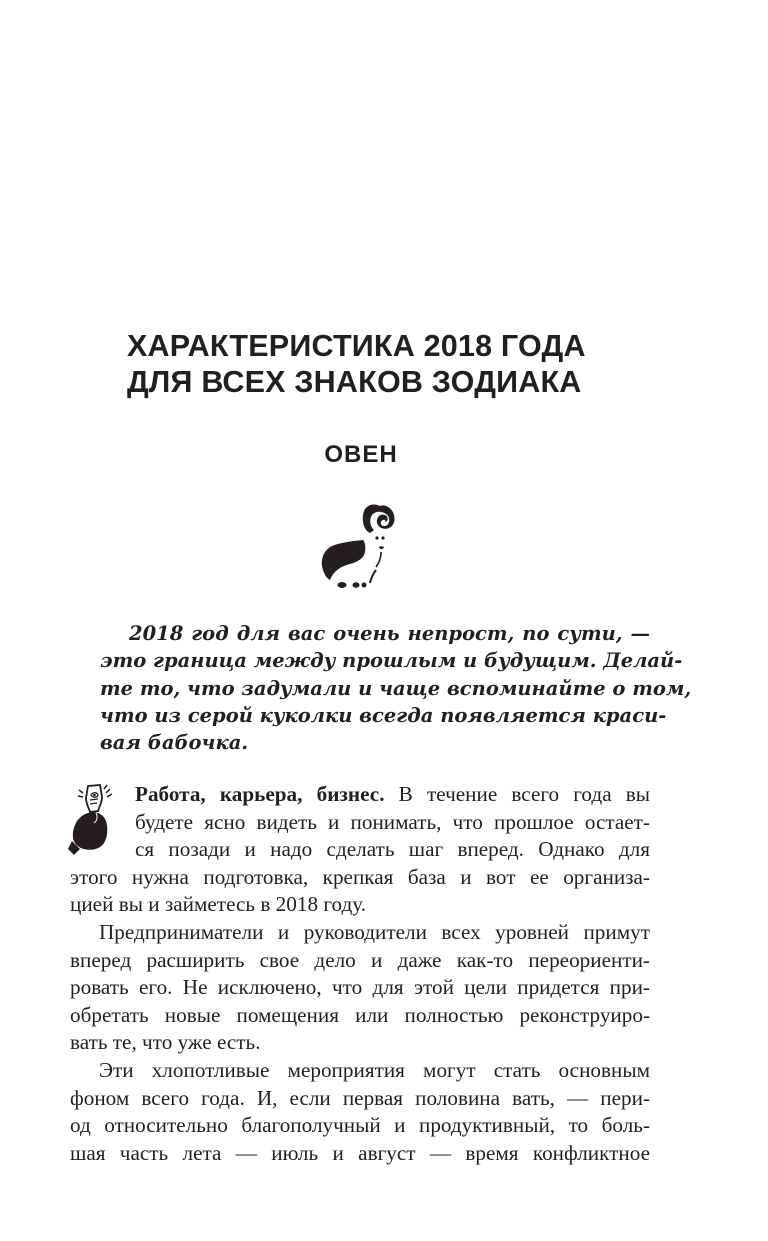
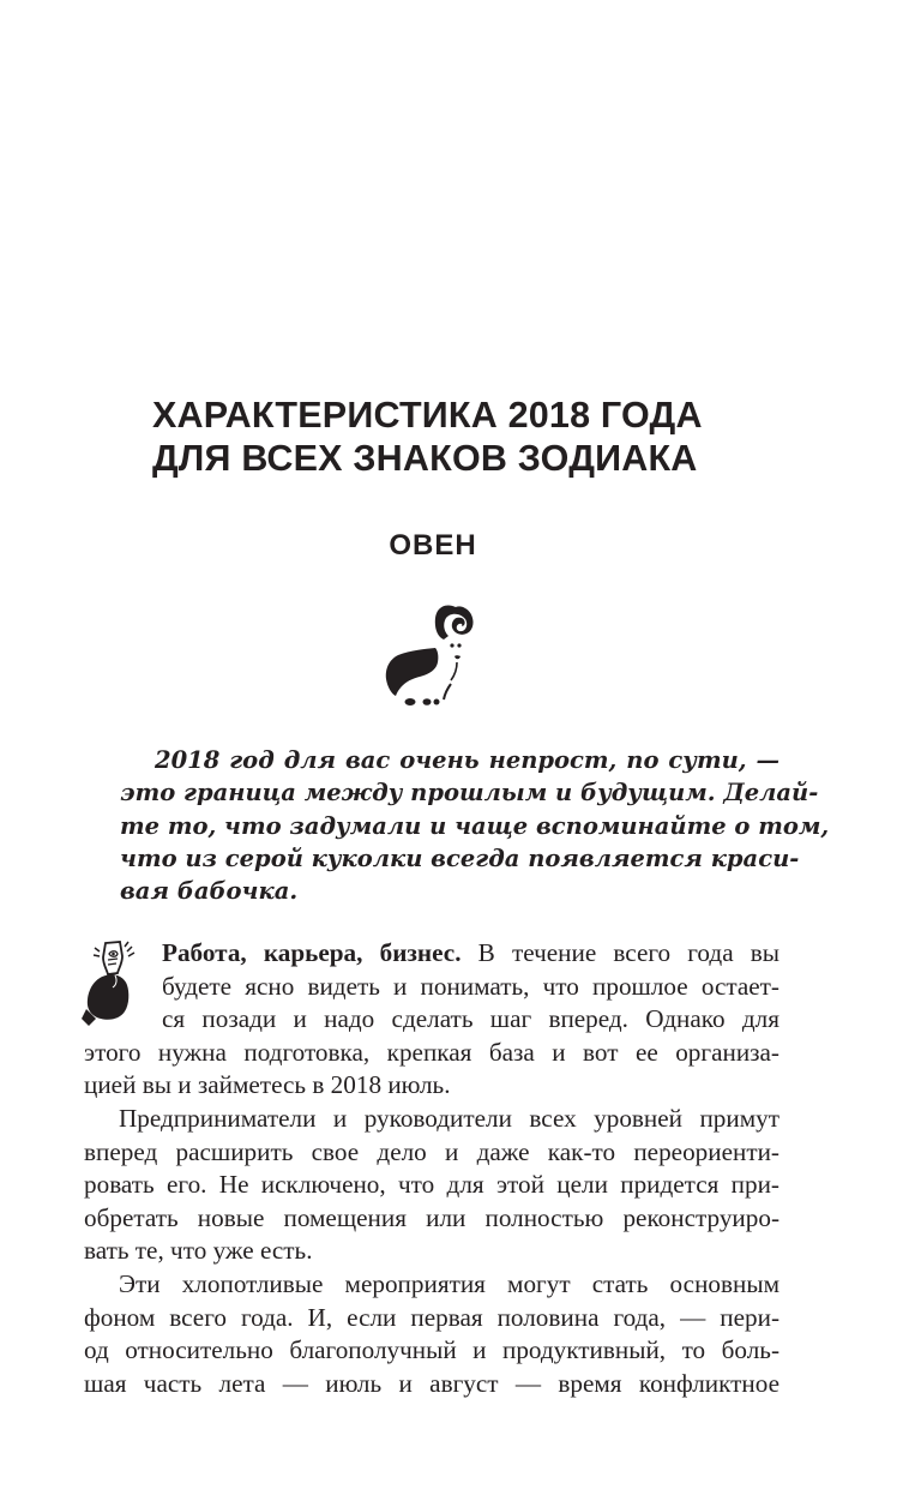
  ХАРАКТЕРИСТИКА 2018 ГОДА
  ДЛЯ ВСЕХ ЗНАКОВ ЗОДИАКА
  ОВЕН
  2018 год для вас очень непрост, по сути, —
  это граница между прошлым и будущим. Делай-
  те то, что задумали и чаще вспоминайте о том,
  что из серой куколки всегда появляется краси-
  вая бабочка.
  Работа, карьера, бизнес. В течение всего года вы
  будете ясно видеть и понимать, что прошлое остает-
  ся позади и надо сделать шаг вперед. Однако для
  этого нужна подготовка, крепкая база и вот ее организа-
- цией вы и займетесь в 2018 году.
+ цией вы и займетесь в 2018 июль.
  Предприниматели и руководители всех уровней примут
  вперед расширить свое дело и даже как-то переориенти-
  ровать его. Не исключено, что для этой цели придется при-
  обретать новые помещения или полностью реконструиро-
  вать те, что уже есть.
  Эти хлопотливые мероприятия могут стать основным
- фоном всего года. И, если первая половина вать, — пери-
+ фоном всего года. И, если первая половина года, — пери-
  од относительно благополучный и продуктивный, то боль-
  шая часть лета — июль и август — время конфликтное
